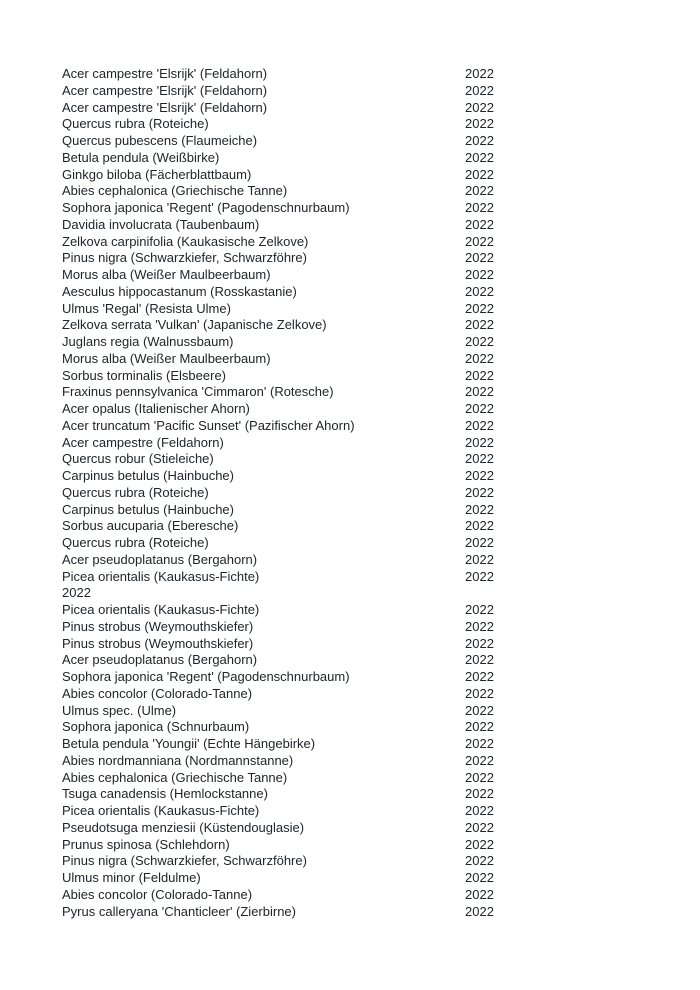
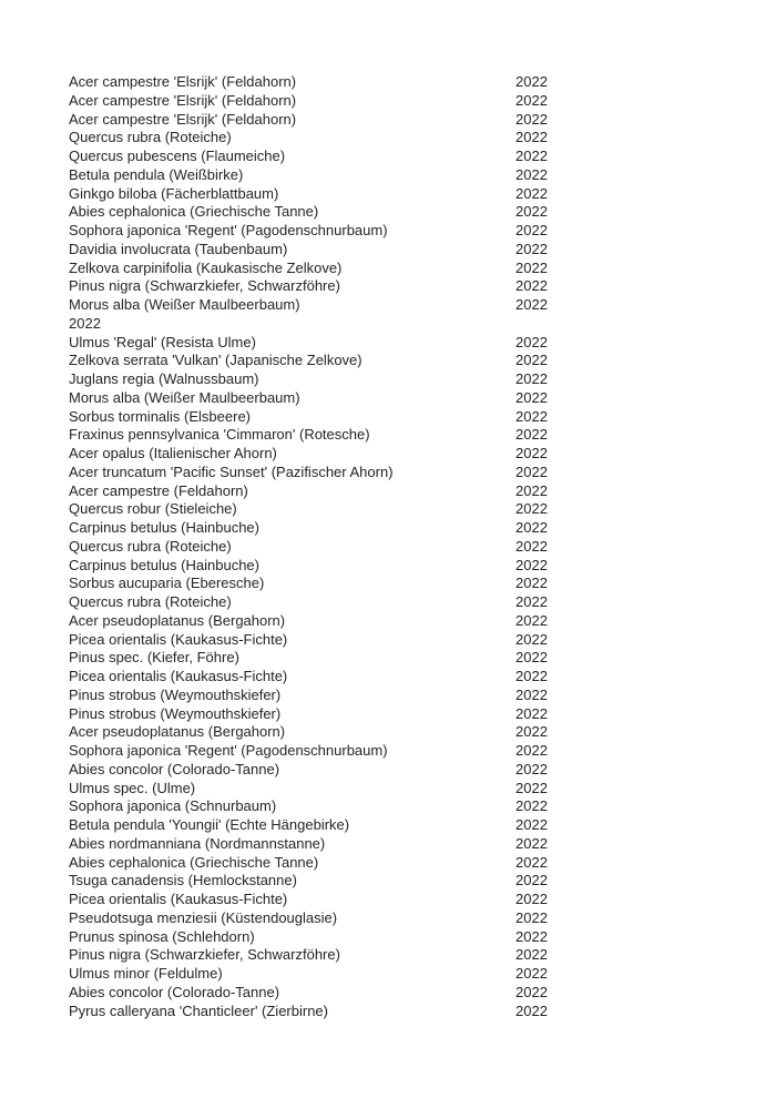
  Acer campestre 'Elsrijk' (Feldahorn)
  2022
  Acer campestre 'Elsrijk' (Feldahorn)
  2022
  Acer campestre 'Elsrijk' (Feldahorn)
  2022
  Quercus rubra (Roteiche)
  2022
  Quercus pubescens (Flaumeiche)
  2022
  Betula pendula (Weißbirke)
  2022
  Ginkgo biloba (Fächerblattbaum)
  2022
  Abies cephalonica (Griechische Tanne)
  2022
  Sophora japonica 'Regent' (Pagodenschnurbaum)
  2022
  Davidia involucrata (Taubenbaum)
  2022
  Zelkova carpinifolia (Kaukasische Zelkove)
  2022
  Pinus nigra (Schwarzkiefer, Schwarzföhre)
  2022
  Morus alba (Weißer Maulbeerbaum)
  2022
- Aesculus hippocastanum (Rosskastanie)
  2022
  Ulmus 'Regal' (Resista Ulme)
  2022
  Zelkova serrata 'Vulkan' (Japanische Zelkove)
  2022
  Juglans regia (Walnussbaum)
  2022
  Morus alba (Weißer Maulbeerbaum)
  2022
  Sorbus torminalis (Elsbeere)
  2022
  Fraxinus pennsylvanica 'Cimmaron' (Rotesche)
  2022
  Acer opalus (Italienischer Ahorn)
  2022
  Acer truncatum 'Pacific Sunset' (Pazifischer Ahorn)
  2022
  Acer campestre (Feldahorn)
  2022
  Quercus robur (Stieleiche)
  2022
  Carpinus betulus (Hainbuche)
  2022
  Quercus rubra (Roteiche)
  2022
  Carpinus betulus (Hainbuche)
  2022
  Sorbus aucuparia (Eberesche)
  2022
  Quercus rubra (Roteiche)
  2022
  Acer pseudoplatanus (Bergahorn)
  2022
  Picea orientalis (Kaukasus-Fichte)
  2022
+ Pinus spec. (Kiefer, Föhre)
  2022
  Picea orientalis (Kaukasus-Fichte)
  2022
  Pinus strobus (Weymouthskiefer)
  2022
  Pinus strobus (Weymouthskiefer)
  2022
  Acer pseudoplatanus (Bergahorn)
  2022
  Sophora japonica 'Regent' (Pagodenschnurbaum)
  2022
  Abies concolor (Colorado-Tanne)
  2022
  Ulmus spec. (Ulme)
  2022
  Sophora japonica (Schnurbaum)
  2022
  Betula pendula 'Youngii' (Echte Hängebirke)
  2022
  Abies nordmanniana (Nordmannstanne)
  2022
  Abies cephalonica (Griechische Tanne)
  2022
  Tsuga canadensis (Hemlockstanne)
  2022
  Picea orientalis (Kaukasus-Fichte)
  2022
  Pseudotsuga menziesii (Küstendouglasie)
  2022
  Prunus spinosa (Schlehdorn)
  2022
  Pinus nigra (Schwarzkiefer, Schwarzföhre)
  2022
  Ulmus minor (Feldulme)
  2022
  Abies concolor (Colorado-Tanne)
  2022
  Pyrus calleryana 'Chanticleer' (Zierbirne)
  2022
